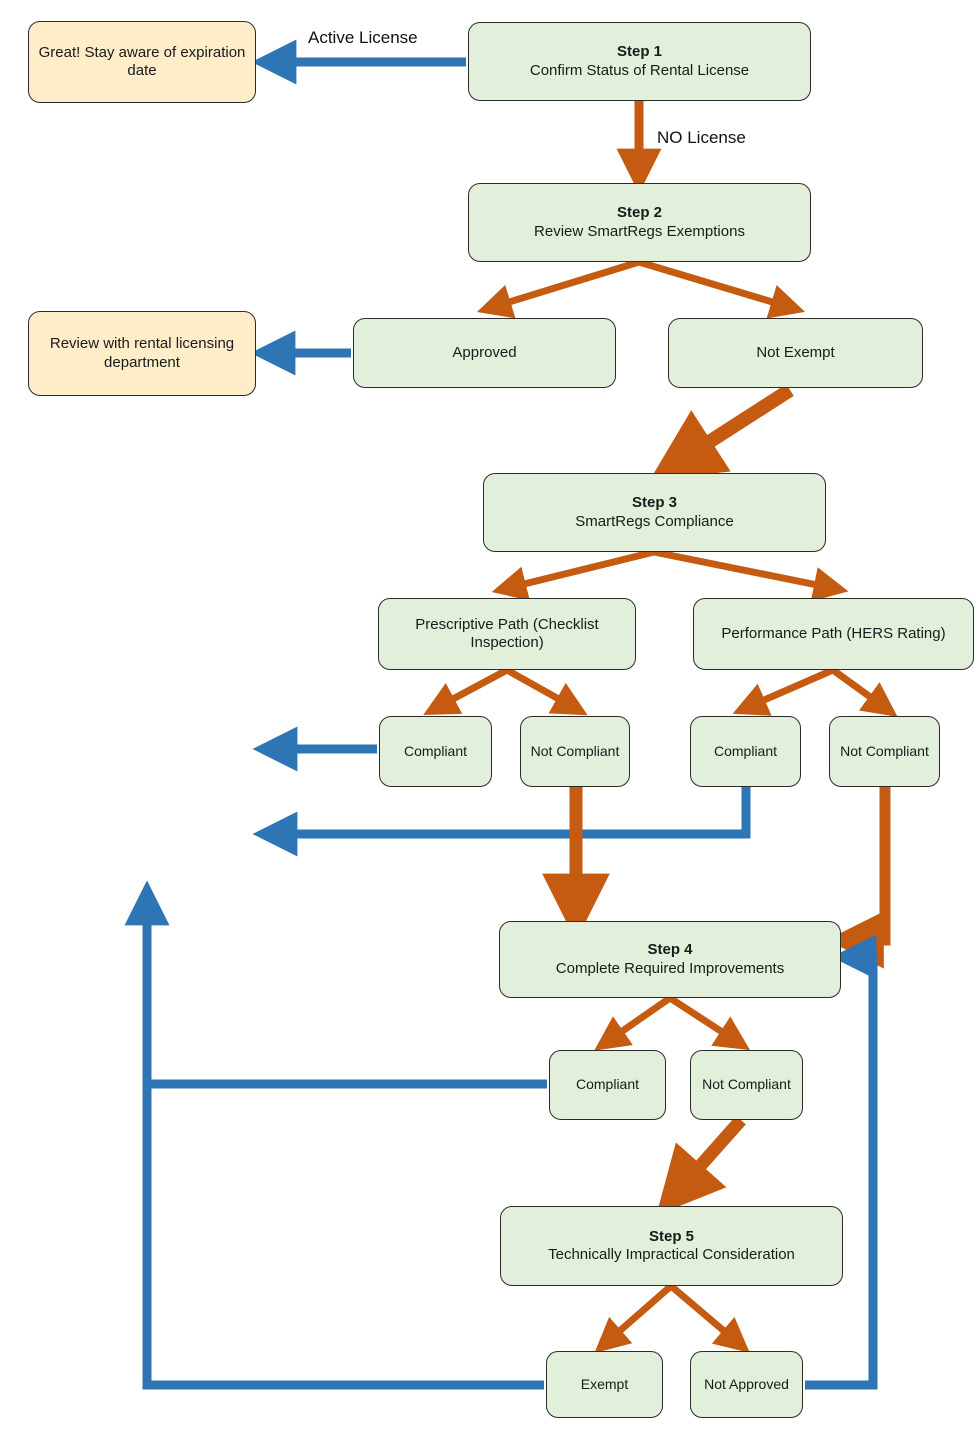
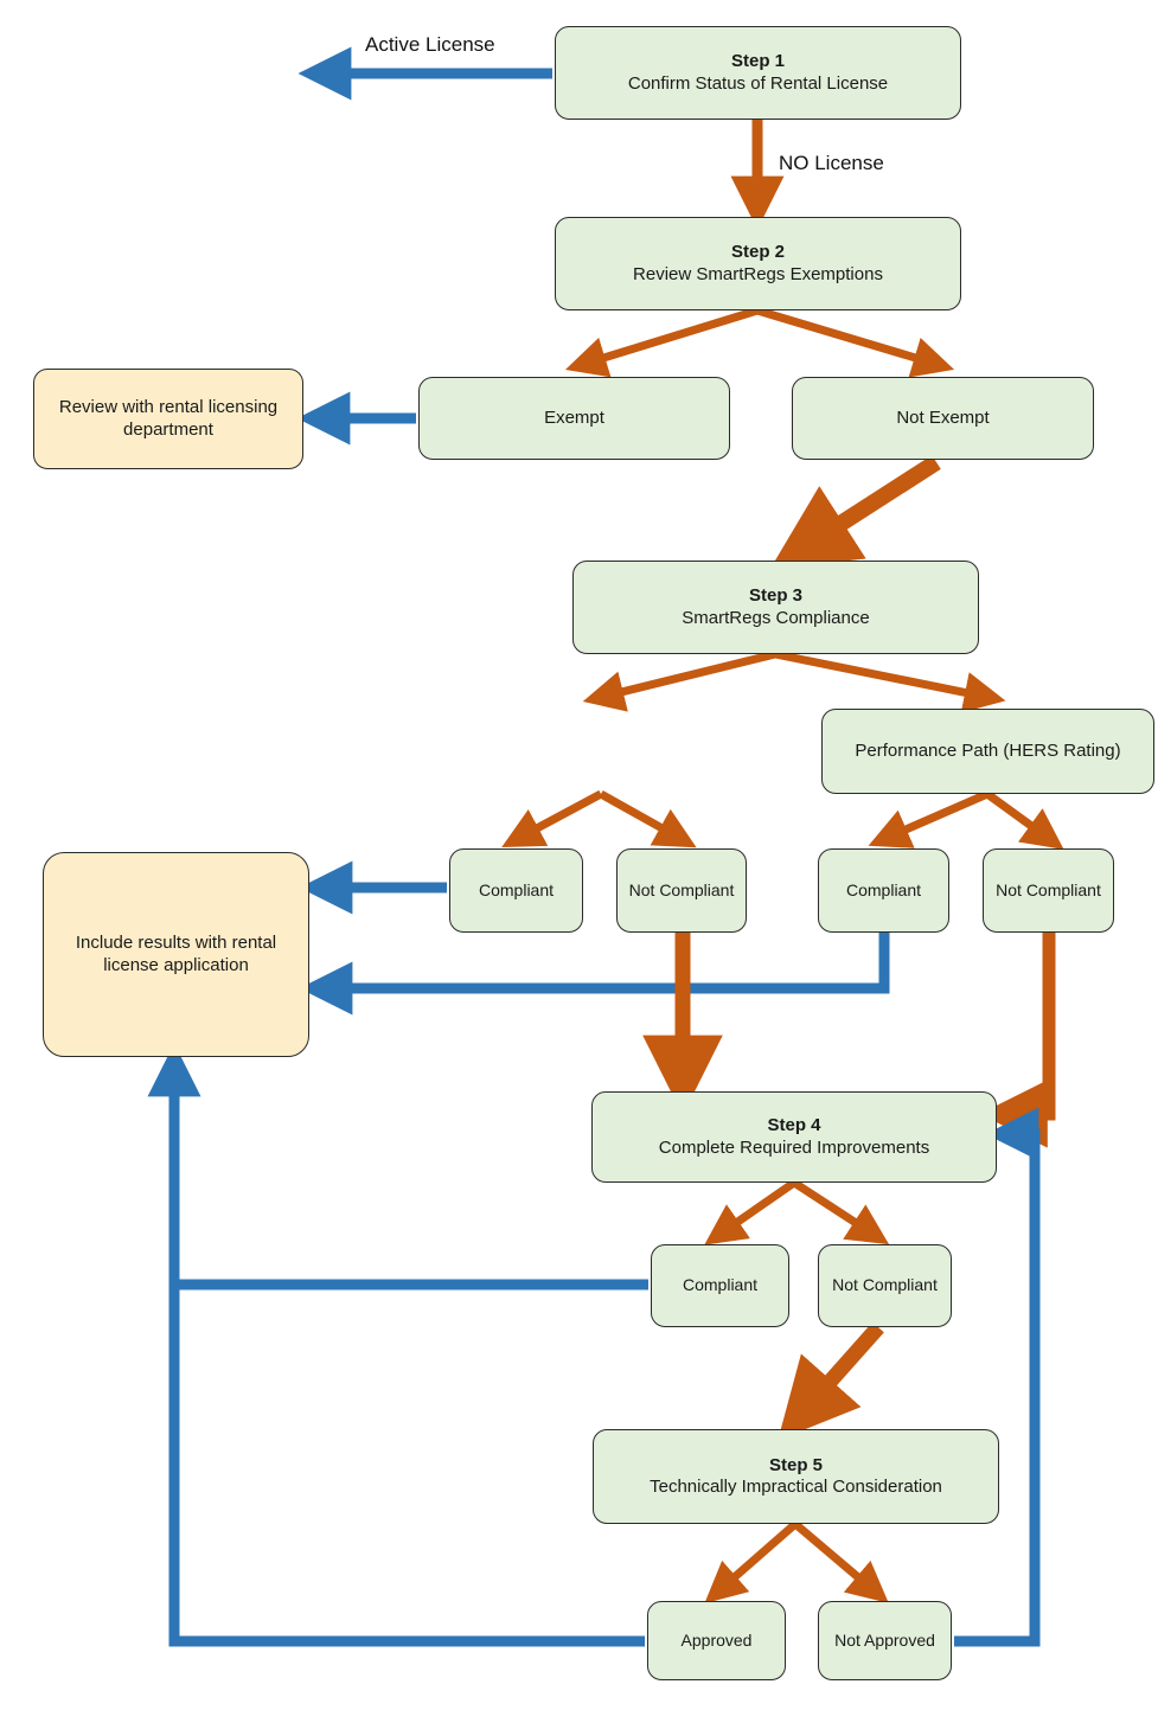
- Great! Stay aware of expiration date
  Step 1
  Confirm Status of Rental License
  Step 2
  Review SmartRegs Exemptions
  Review with rental licensing department
- Approved
+ Exempt
  Not Exempt
  Step 3
  SmartRegs Compliance
- Prescriptive Path (Checklist Inspection)
  Performance Path (HERS Rating)
+ Include results with rental license application
  Compliant
  Not Compliant
  Compliant
  Not Compliant
  Step 4
  Complete Required Improvements
  Compliant
  Not Compliant
  Step 5
  Technically Impractical Consideration
- Exempt
+ Approved
  Not Approved
  Active License
  NO License
